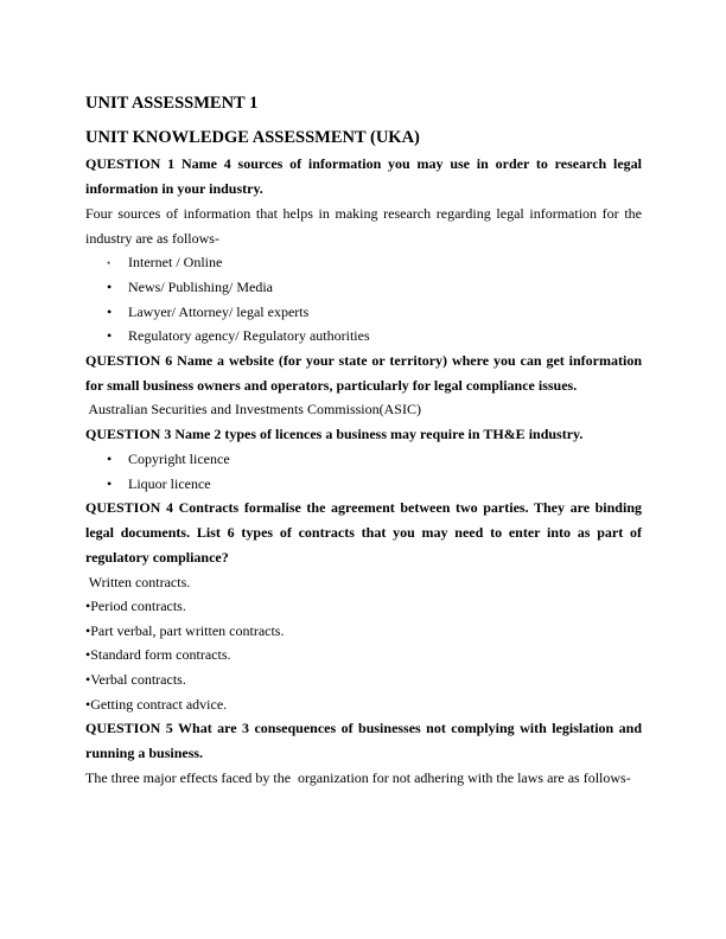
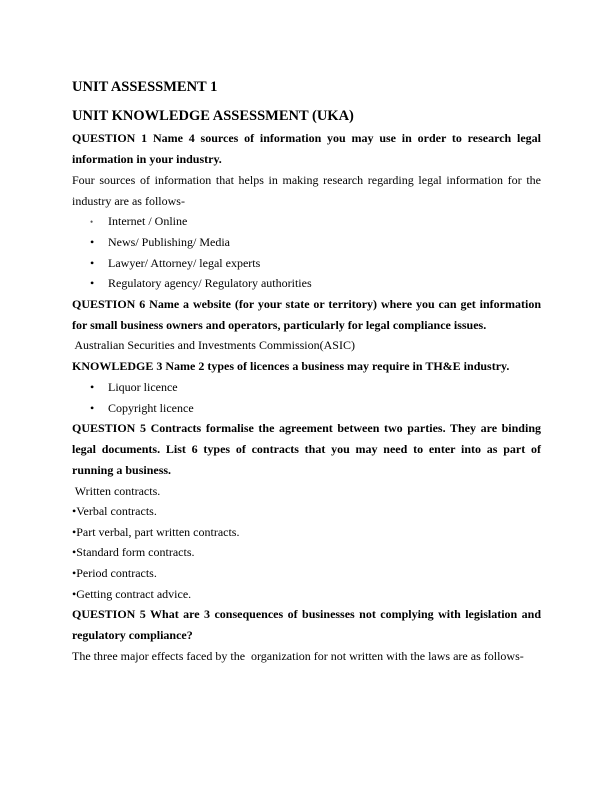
  UNIT ASSESSMENT 1
  UNIT KNOWLEDGE ASSESSMENT (UKA)
  QUESTION 1 Name 4 sources of information you may use in order to research legal
  information in your industry.
  Four sources of information that helps in making research regarding legal information for the
  industry are as follows-
  •
  Internet / Online
  •
  News/ Publishing/ Media
  •
  Lawyer/ Attorney/ legal experts
  •
  Regulatory agency/ Regulatory authorities
  QUESTION 6 Name a website (for your state or territory) where you can get information
  for small business owners and operators, particularly for legal compliance issues.
  Australian Securities and Investments Commission(ASIC)
- QUESTION 3 Name 2 types of licences a business may require in TH&E industry.
+ KNOWLEDGE 3 Name 2 types of licences a business may require in TH&E industry.
  •
- Copyright licence
+ Liquor licence
  •
- Liquor licence
+ Copyright licence
- QUESTION 4 Contracts formalise the agreement between two parties. They are binding
+ QUESTION 5 Contracts formalise the agreement between two parties. They are binding
  legal documents. List 6 types of contracts that you may need to enter into as part of
- regulatory compliance?
+ running a business.
  Written contracts.
- •Period contracts.
+ •Verbal contracts.
  •Part verbal, part written contracts.
  •Standard form contracts.
- •Verbal contracts.
+ •Period contracts.
  •Getting contract advice.
  QUESTION 5 What are 3 consequences of businesses not complying with legislation and
- running a business.
+ regulatory compliance?
- The three major effects faced by the organization for not adhering with the laws are as follows-
+ The three major effects faced by the organization for not written with the laws are as follows-
